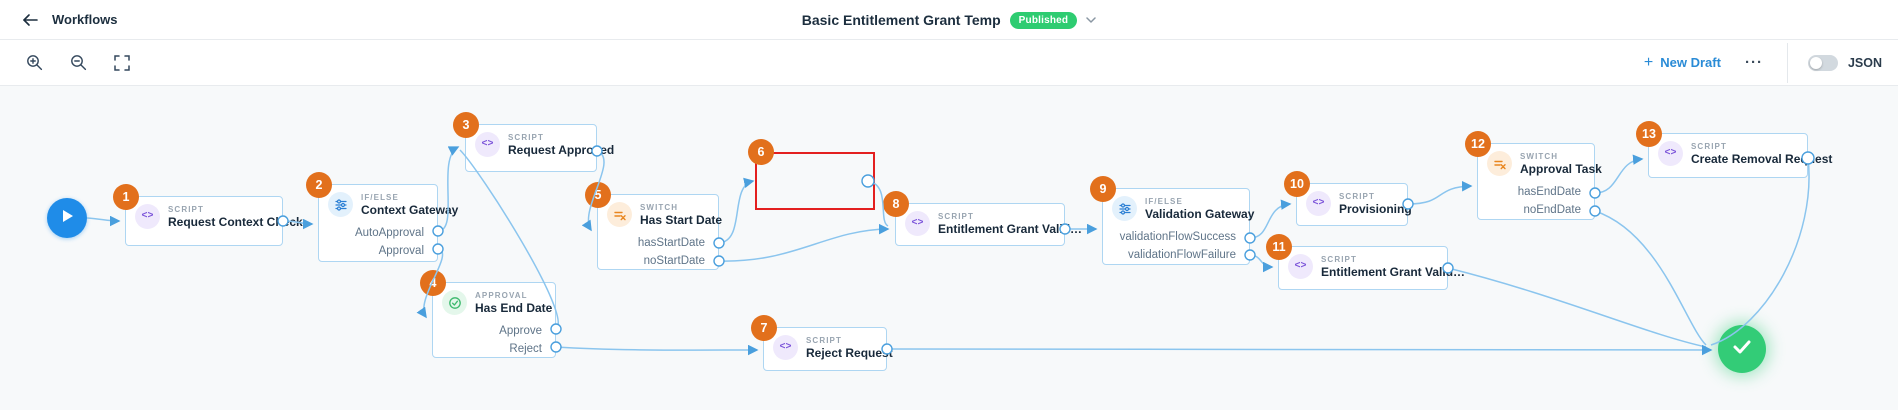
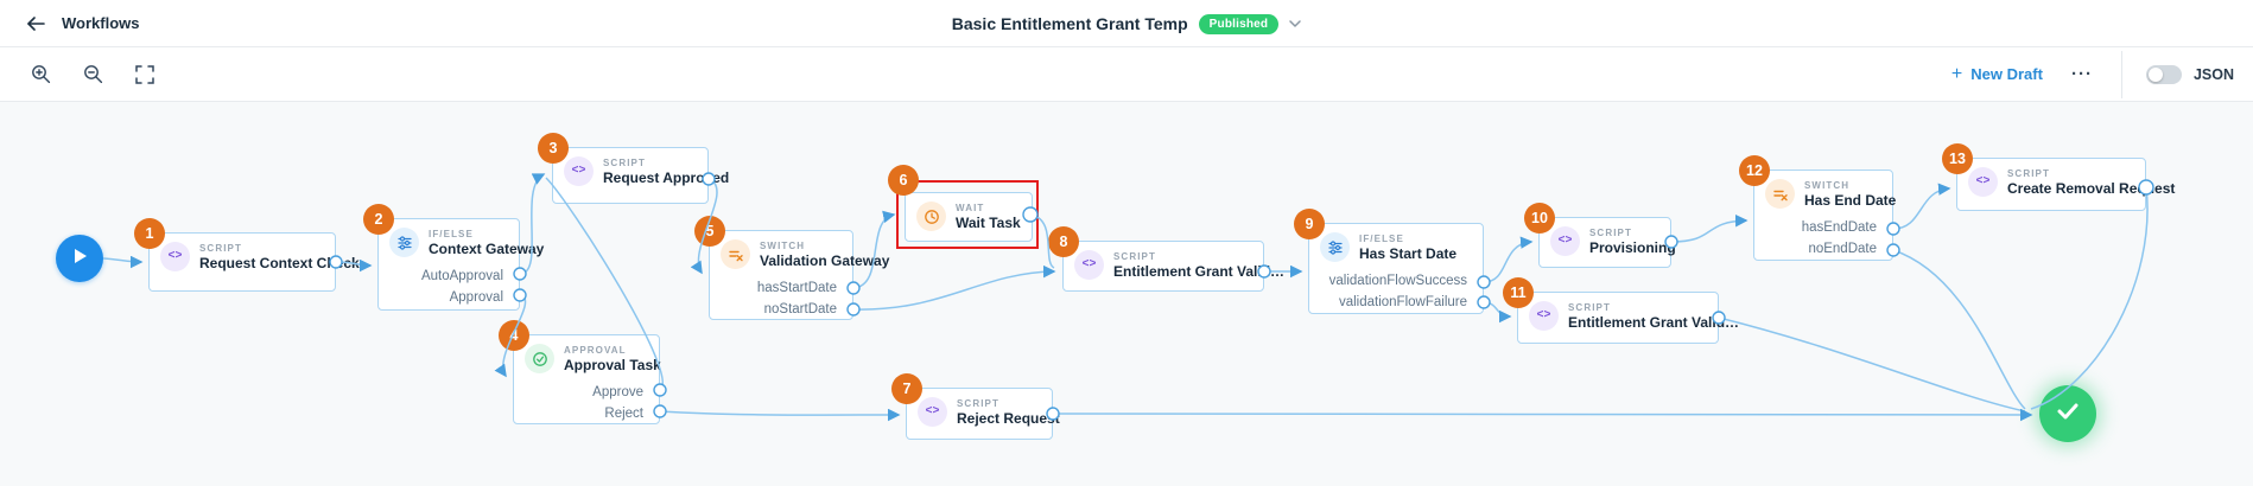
  1
  <>
  SCRIPT
  Request Context Ck
  2
  IF/ELSE
  Context Gatewy
  AutoApproval
  Approval
  3
  <>
  SCRIPT
  Request Approed
  4
  APPROVAL
- Has End Date
+ Approval Task
  Approve
  Reject
  5
  SWITCH
- Has Start Date
+ Validation Gateway
  hasStartDate
  noStartDate
+ WAIT
+ Wait Task
  6
  7
  <>
  SCRIPT
  Reject Reque
  8
  <>
  SCRIPT
  Entitlement Grant Val
  9
  IF/ELSE
- Validation Gateway
+ Has Start Date
  validationFlowSuccess
  validationFlowFailure
  10
  <>
  SCRIPT
  Provisionin
  11
  <>
  SCRIPT
  Entitlement Grant Val
  12
  SWITCH
- Approval Task
+ Has End Date
  hasEndDate
  noEndDate
  13
  <>
  SCRIPT
  Create Removal Reest
  Workflows
  Basic Entitlement Grant Temp
  Published
  +
  New Draft
  ···
  JSON
